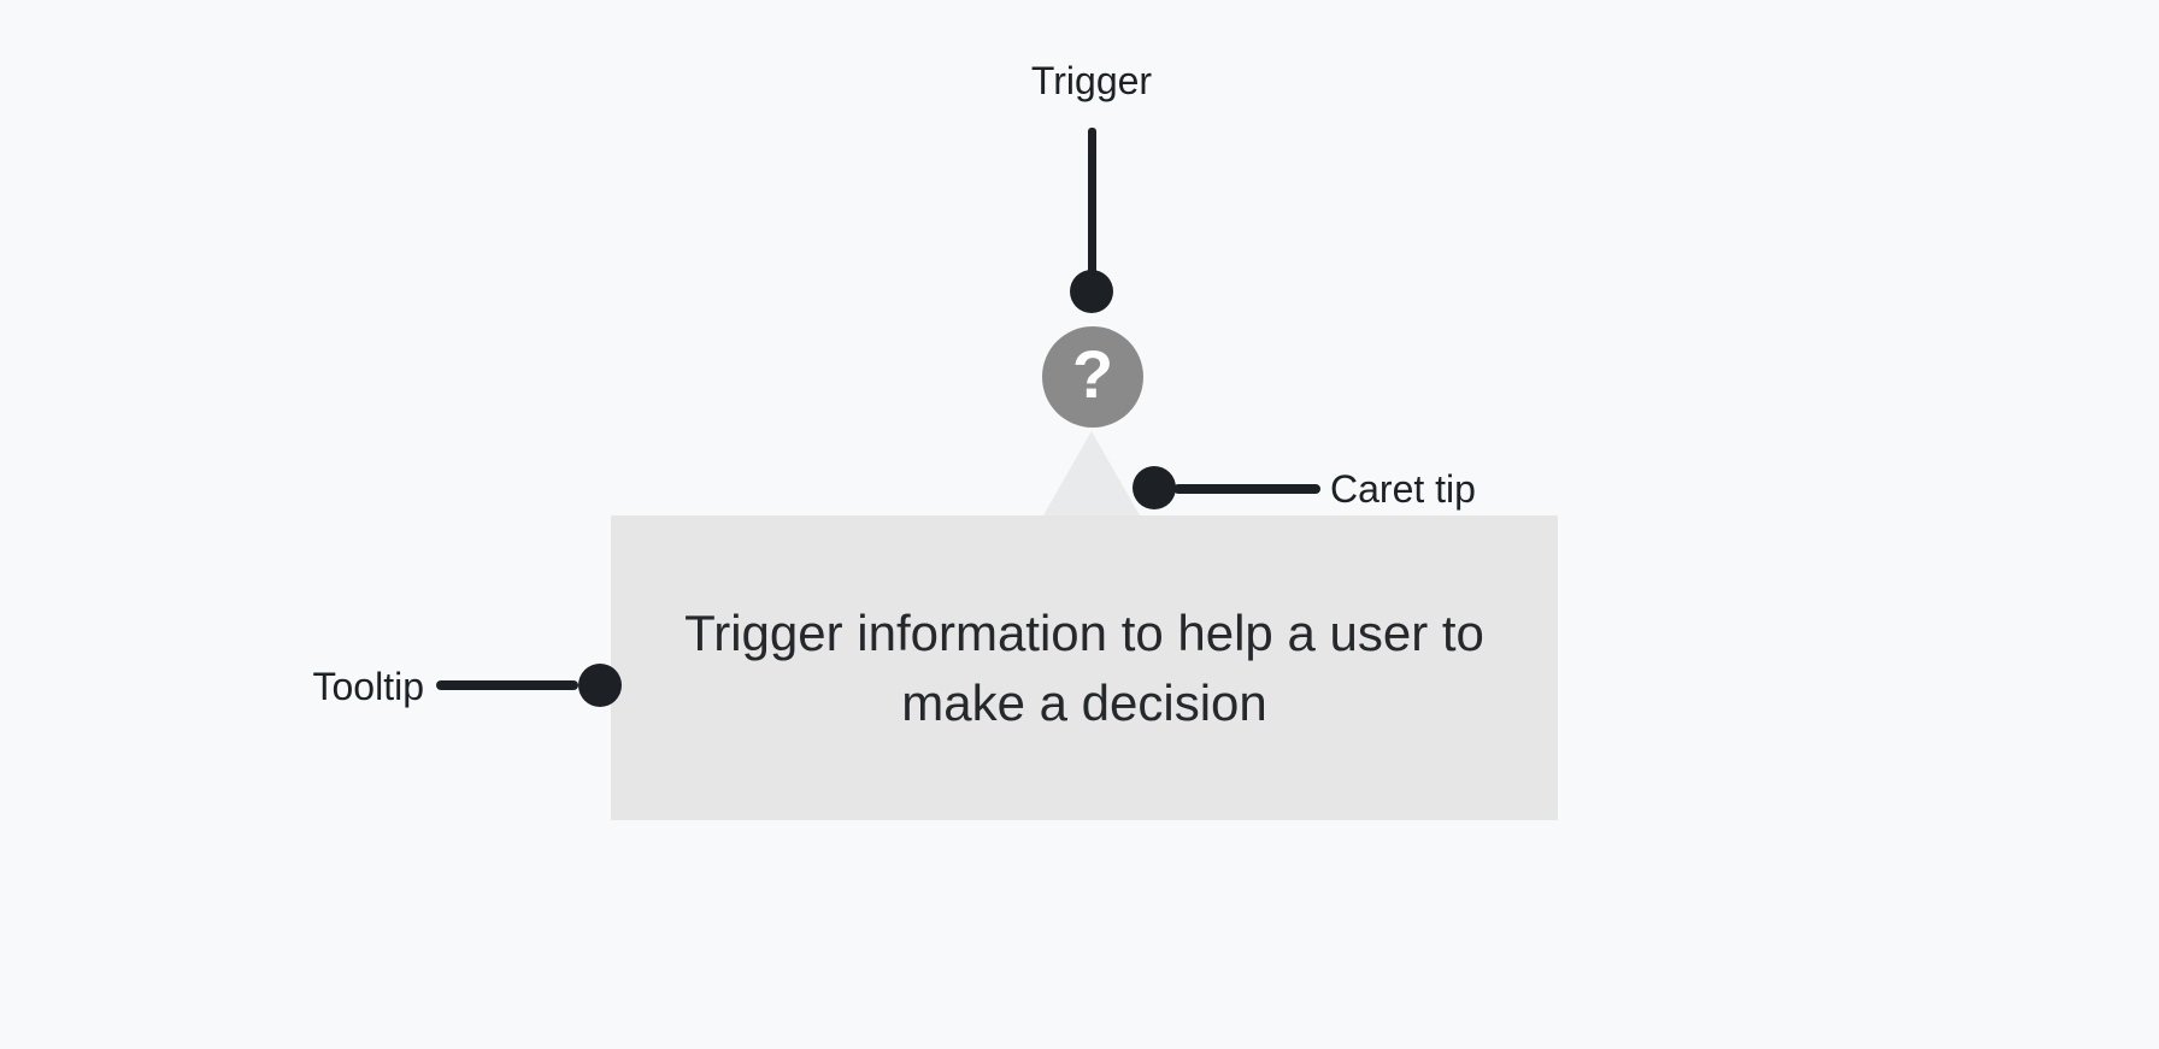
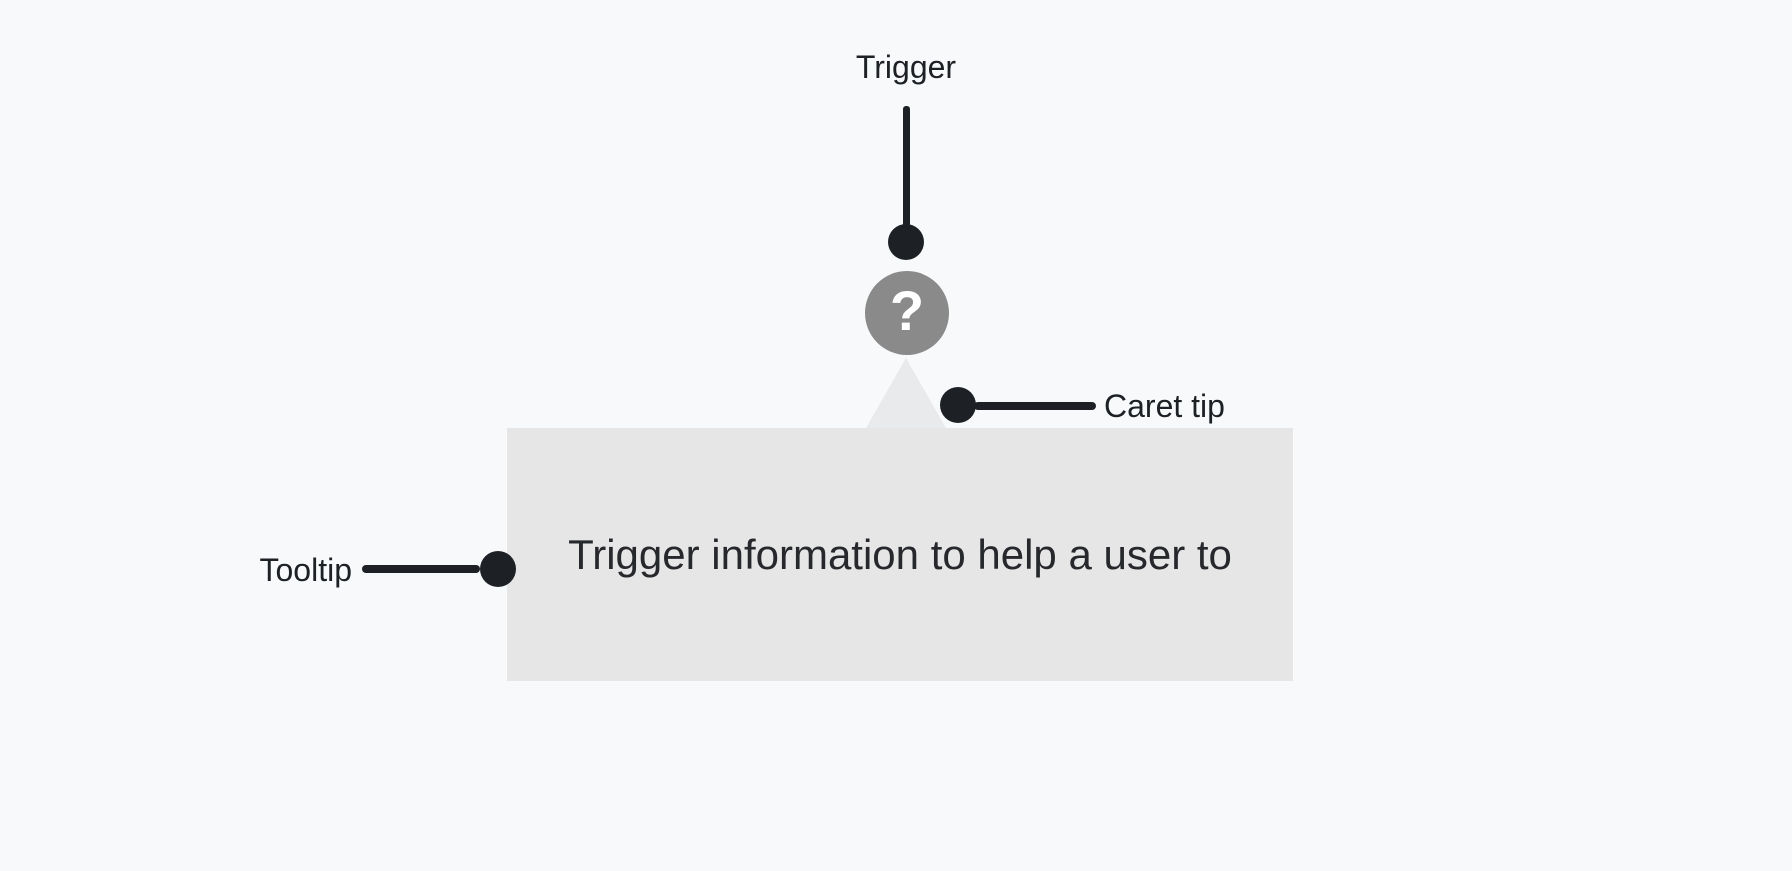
  Trigger
  ?
  Trigger information to help a user to
- make a decision
  Caret tip
  Tooltip
